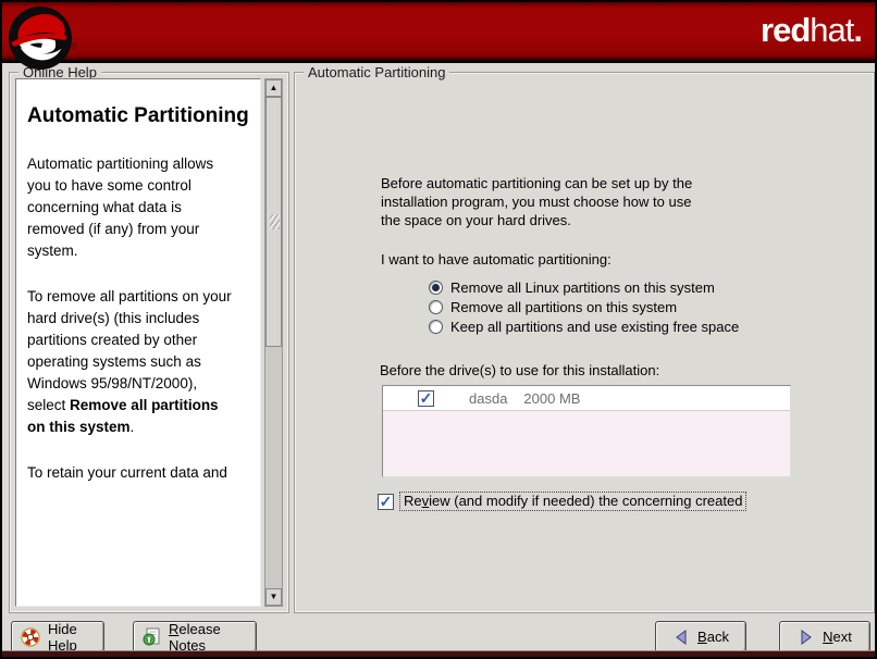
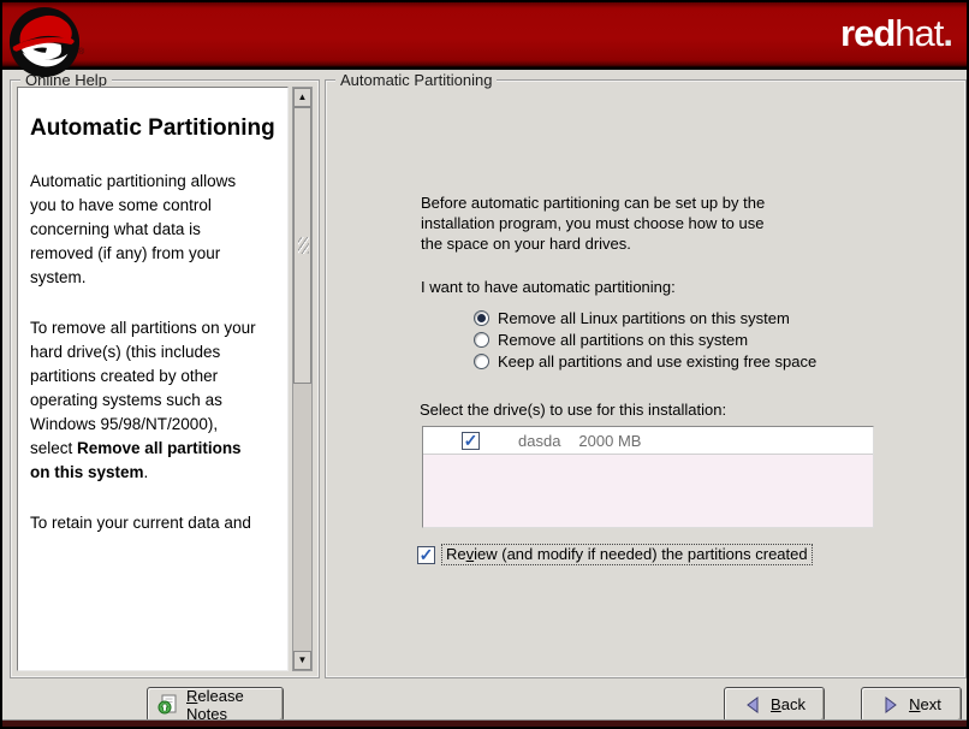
  redhat.
  Online Help
  Automatic Partitioning
  Automatic partitioning allows
  you to have some control
  concerning what data is
  removed (if any) from your
  system.
  To remove all partitions on your
  hard drive(s) (this includes
  partitions created by other
  operating systems such as
  Windows 95/98/NT/2000),
  select Remove all partitions
  on this system.
  To retain your current data and
  ▲
  ▼
  Automatic Partitioning
  Before automatic partitioning can be set up by the
  installation program, you must choose how to use
  the space on your hard drives.
  I want to have automatic partitioning:
  Remove all Linux partitions on this system
  Remove all partitions on this system
  Keep all partitions and use existing free space
- Before the drive(s) to use for this installation:
+ Select the drive(s) to use for this installation:
  ✓
  dasda
  2000 MB
  ✓
- Review (and modify if needed) the concerning created
+ Review (and modify if needed) the partitions created
- Hide Help
  Release Notes
  Back
  Next
